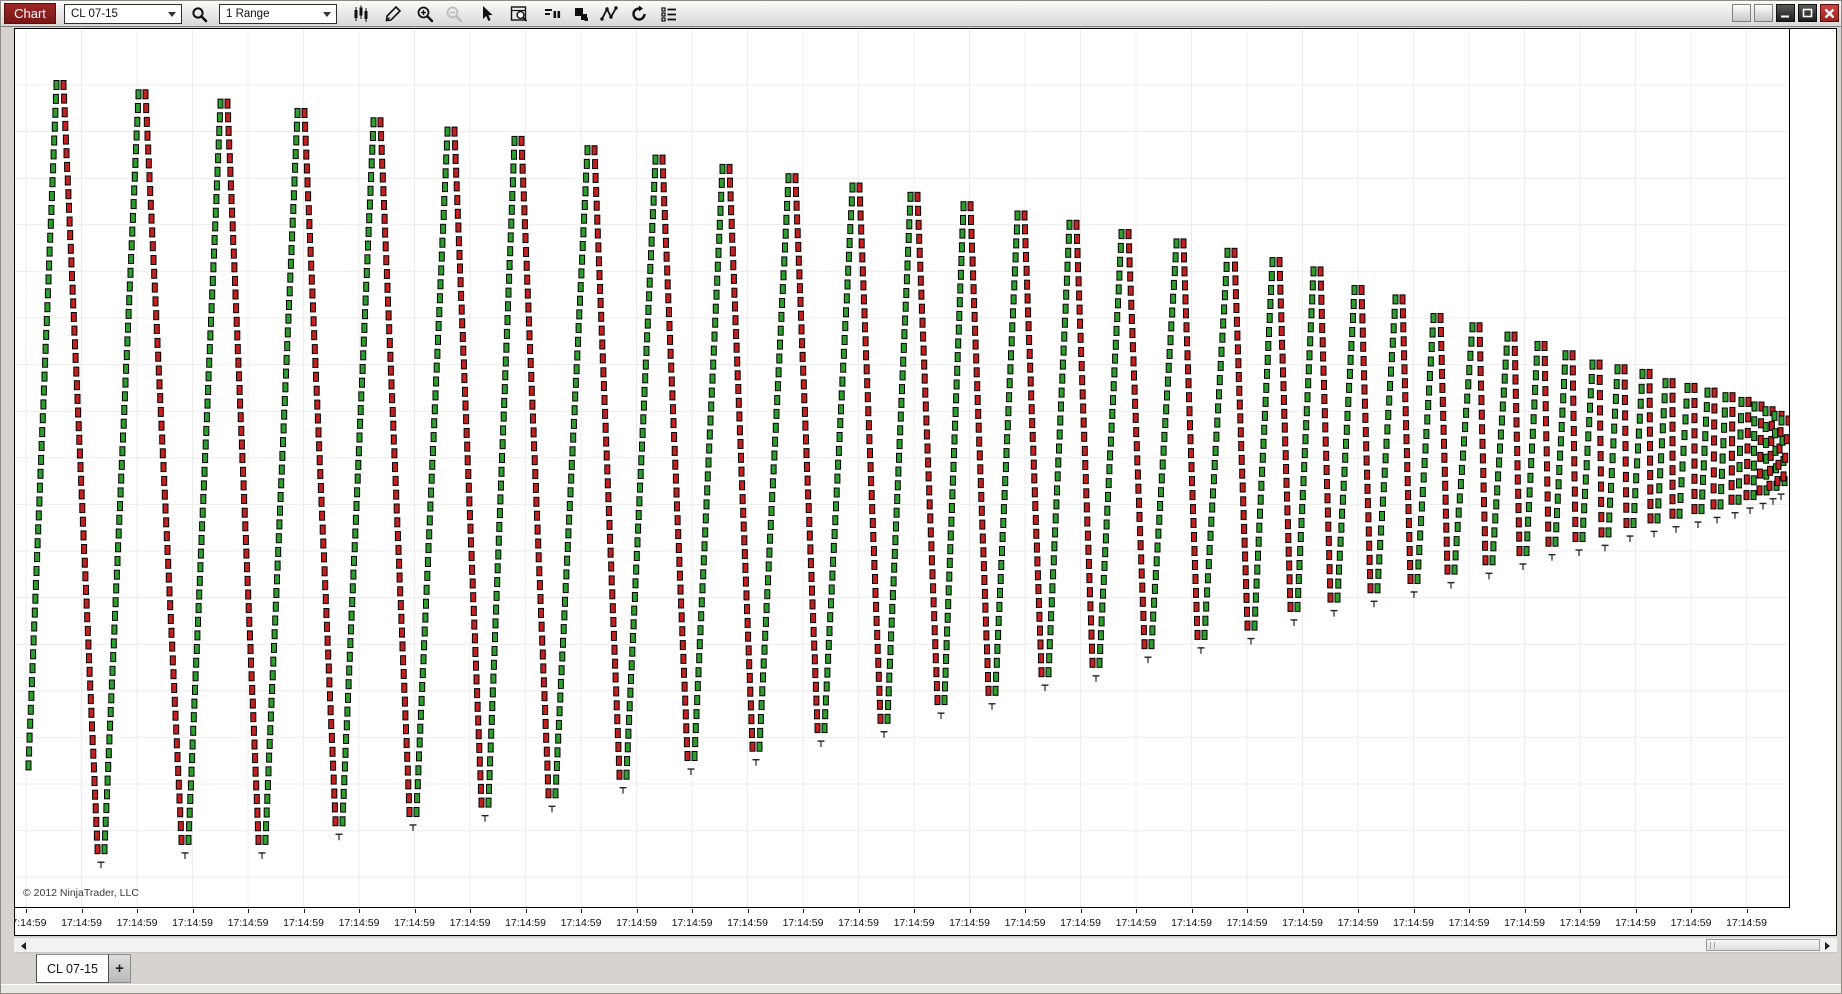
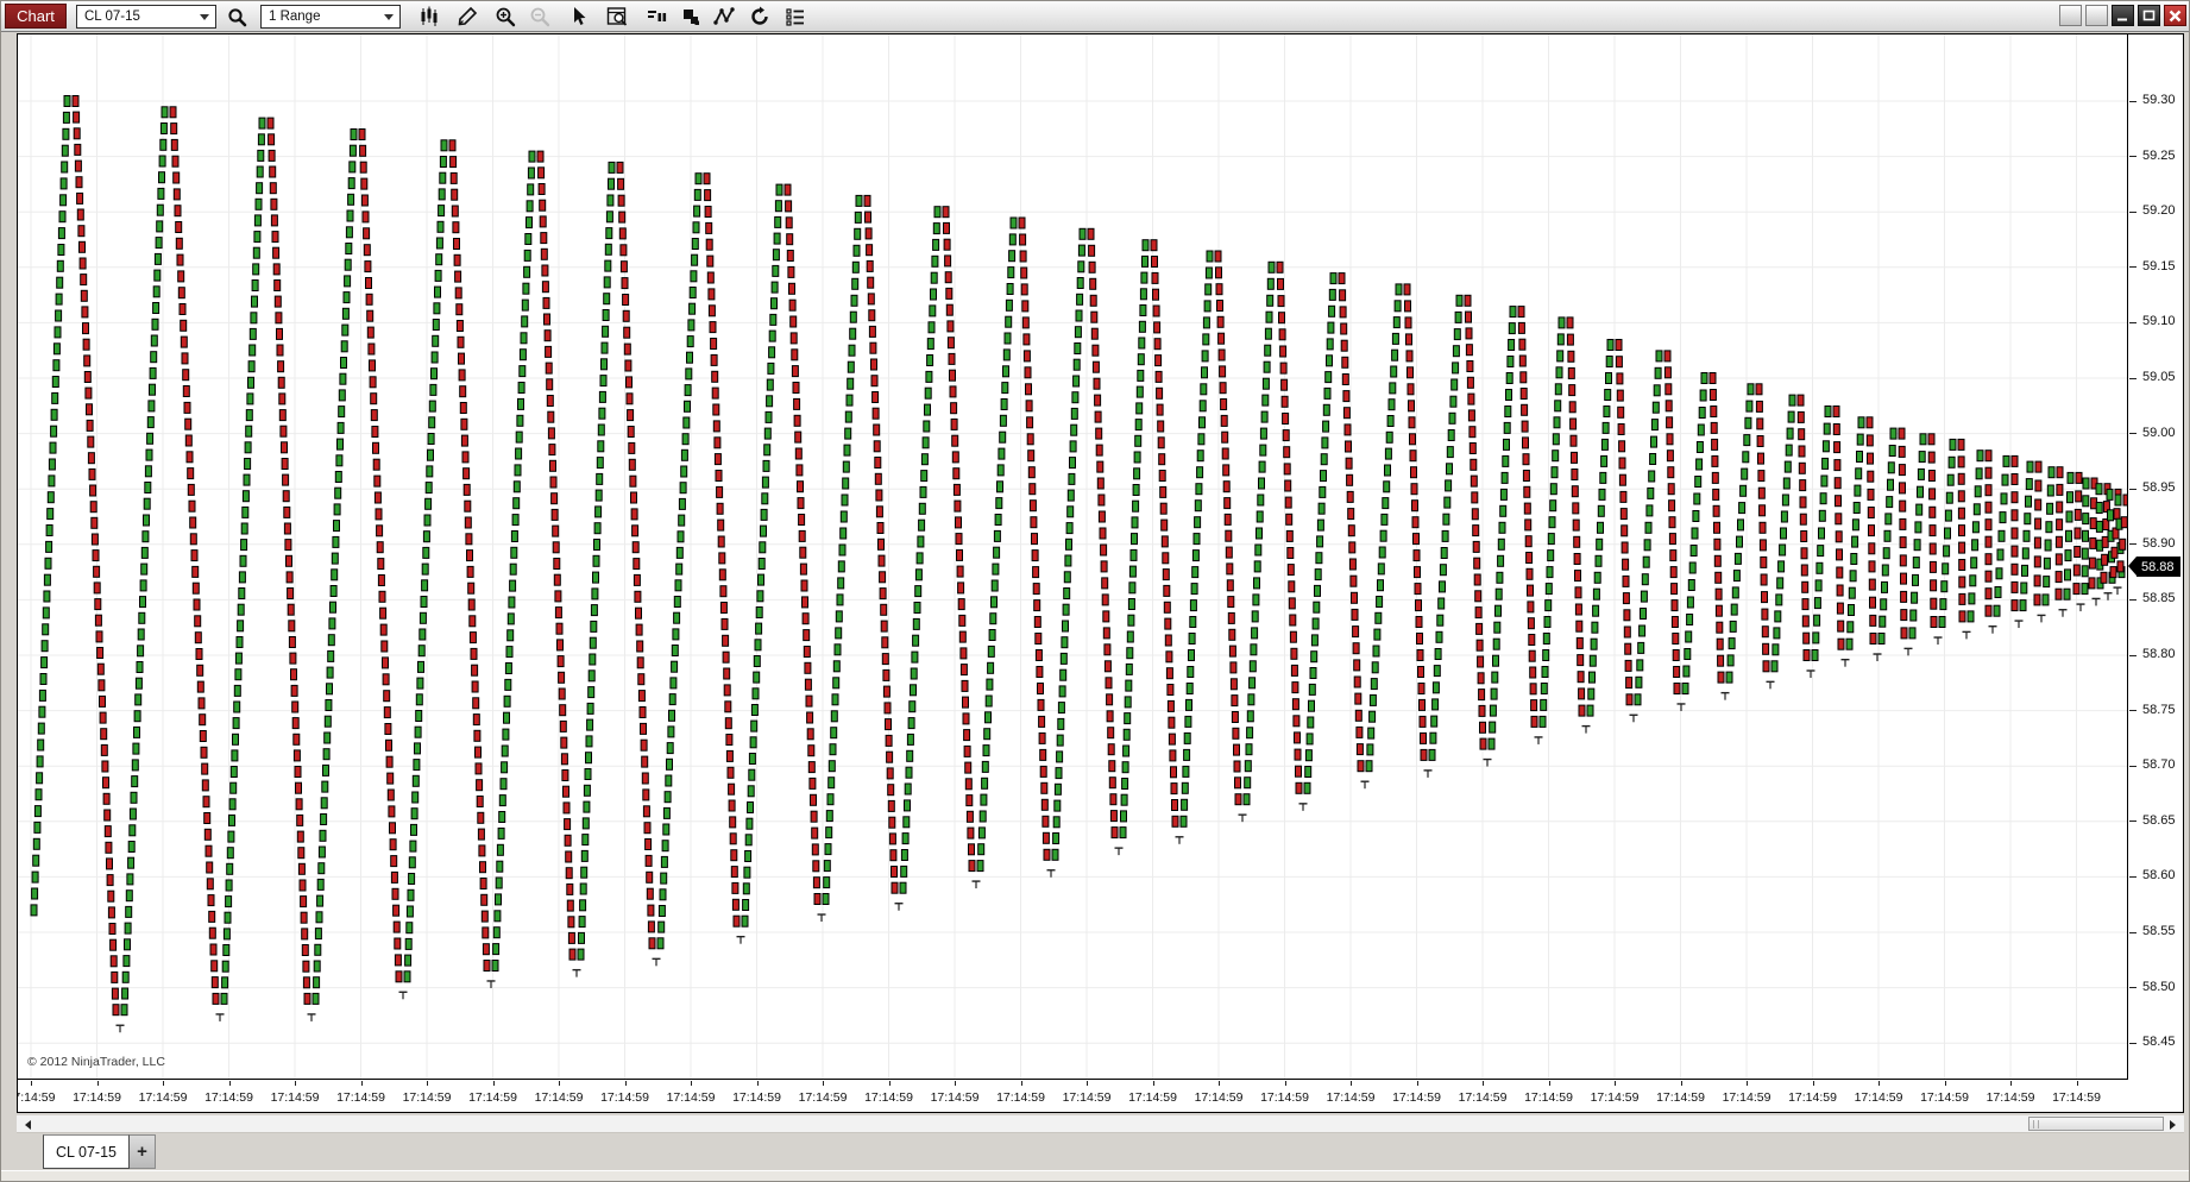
  Chart
  CL 07-15
  1 Range
  © 2012 NinjaTrader, LLC
+ 58.88
+ 59.30
+ 59.25
+ 59.20
+ 59.15
+ 59.10
+ 59.05
+ 59.00
+ 58.95
+ 58.90
+ 58.85
+ 58.80
+ 58.75
+ 58.70
+ 58.65
+ 58.60
+ 58.55
+ 58.50
+ 58.45
  7:14:59
  17:14:59
  17:14:59
  17:14:59
  17:14:59
  17:14:59
  17:14:59
  17:14:59
  17:14:59
  17:14:59
  17:14:59
  17:14:59
  17:14:59
  17:14:59
  17:14:59
  17:14:59
  17:14:59
  17:14:59
  17:14:59
  17:14:59
  17:14:59
  17:14:59
  17:14:59
  17:14:59
  17:14:59
  17:14:59
  17:14:59
  17:14:59
  17:14:59
  17:14:59
  17:14:59
  17:14:59
  CL 07-15
  +
